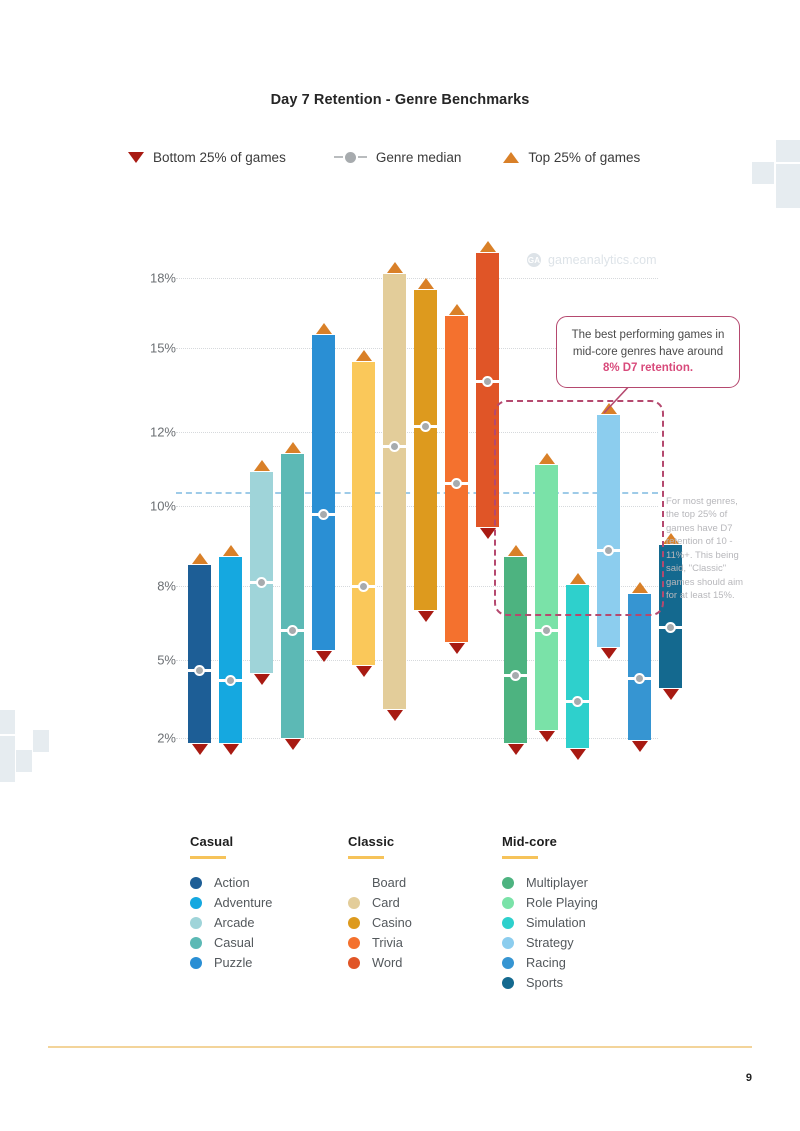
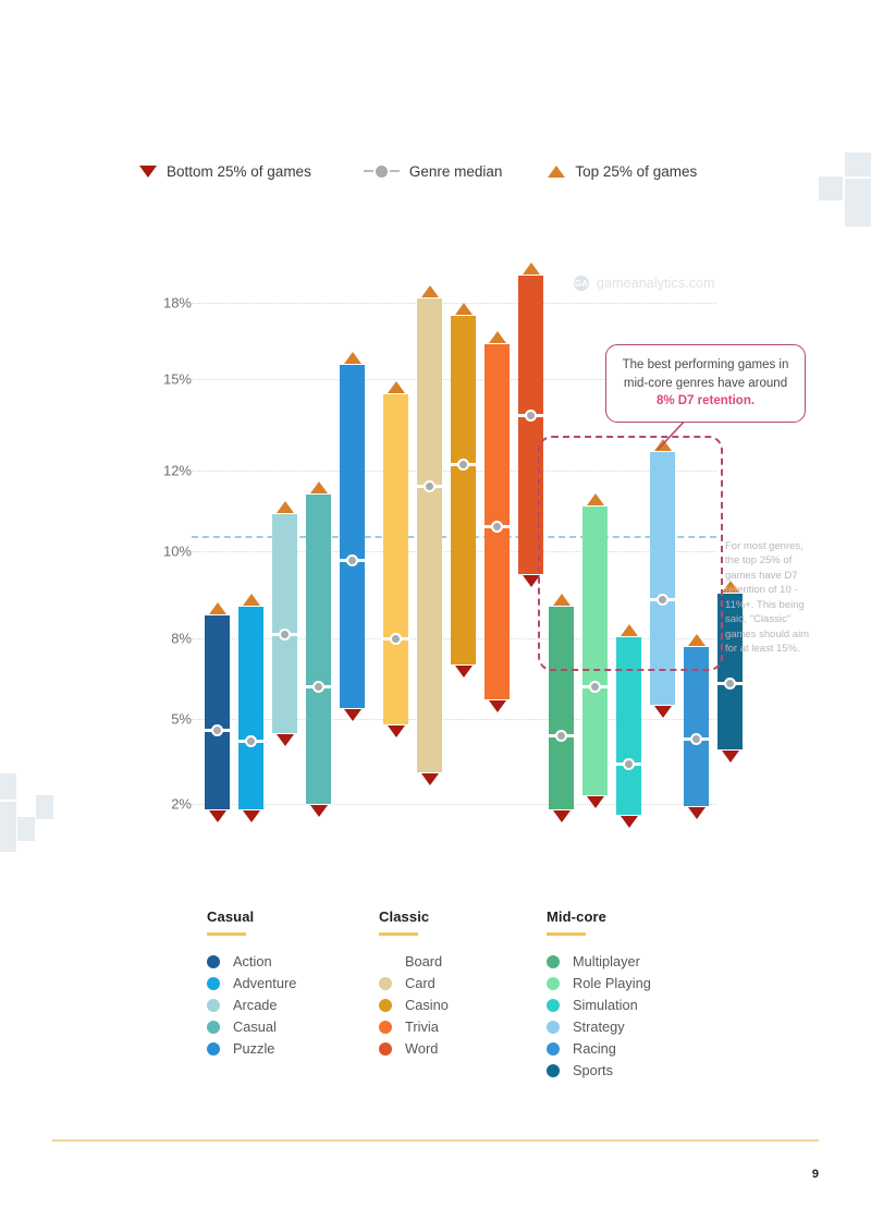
- Day 7 Retention - Genre Benchmarks
  GA
  gameanalytics.com
  Bottom 25% of games
  Genre median
  Top 25% of games
  2%
  5%
  8%
  10%
  12%
  15%
  18%
  The best performing games in
  mid-core genres have around
  8% D7 retention.
  For most genres, the top 25% of games have D7 retention of 10 - 11%+. This being said, "Classic" games should aim for at least 15%.
  Casual
  Action
  Adventure
  Arcade
  Casual
  Puzzle
  Classic
  Board
  Card
  Casino
  Trivia
  Word
  Mid-core
  Multiplayer
  Role Playing
  Simulation
  Strategy
  Racing
  Sports
  9
